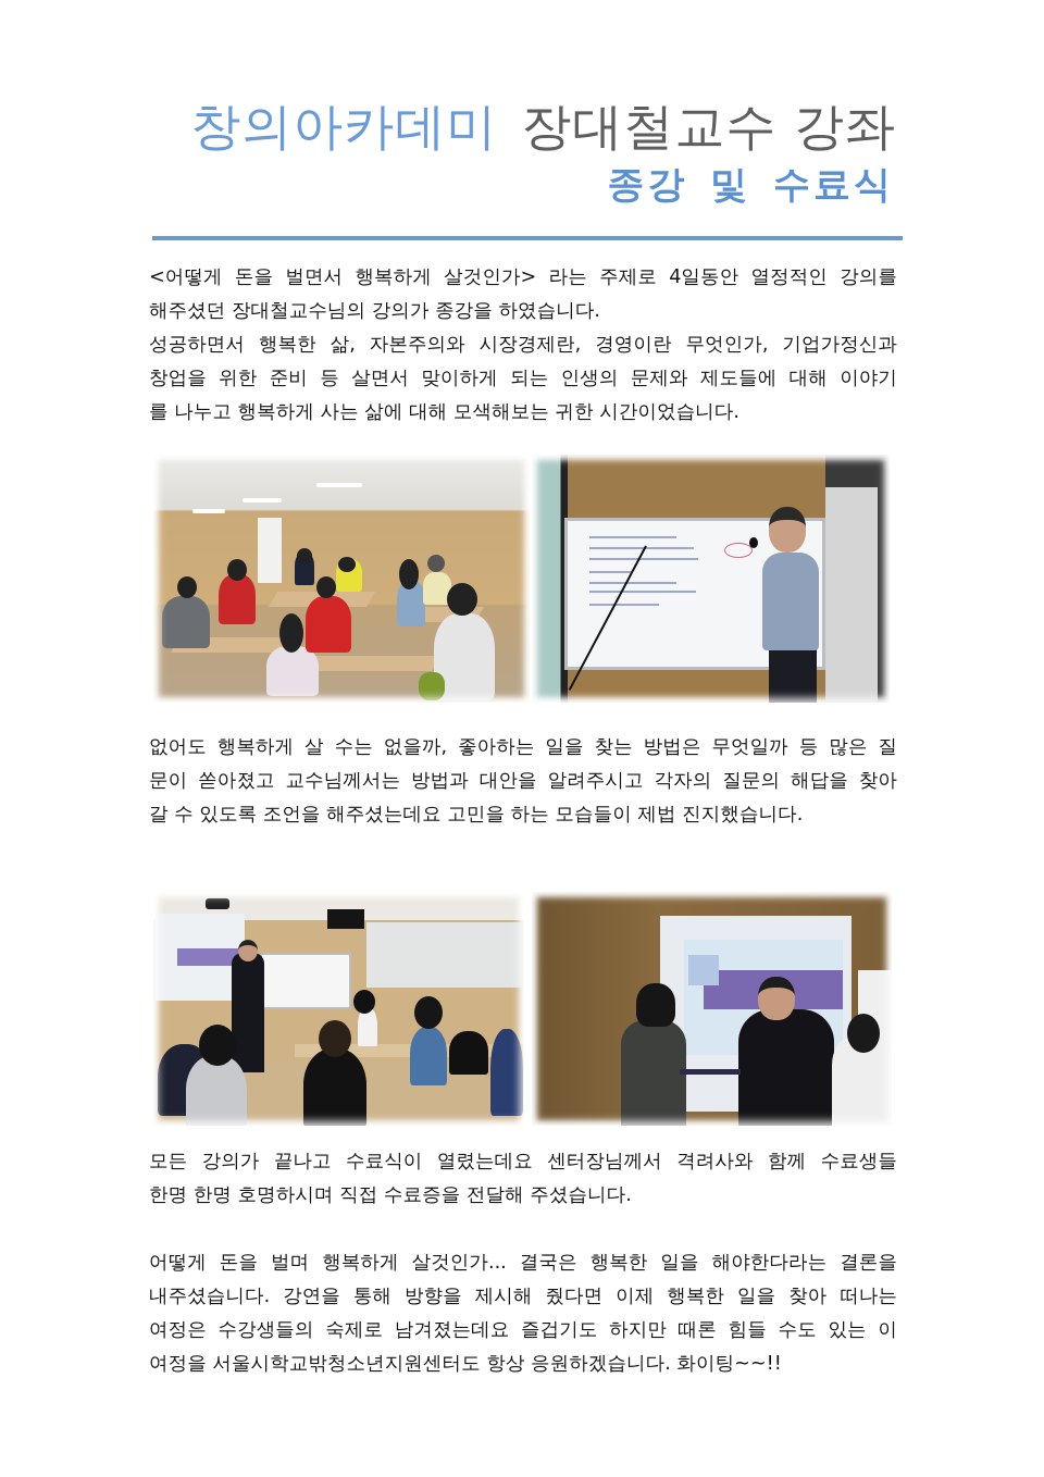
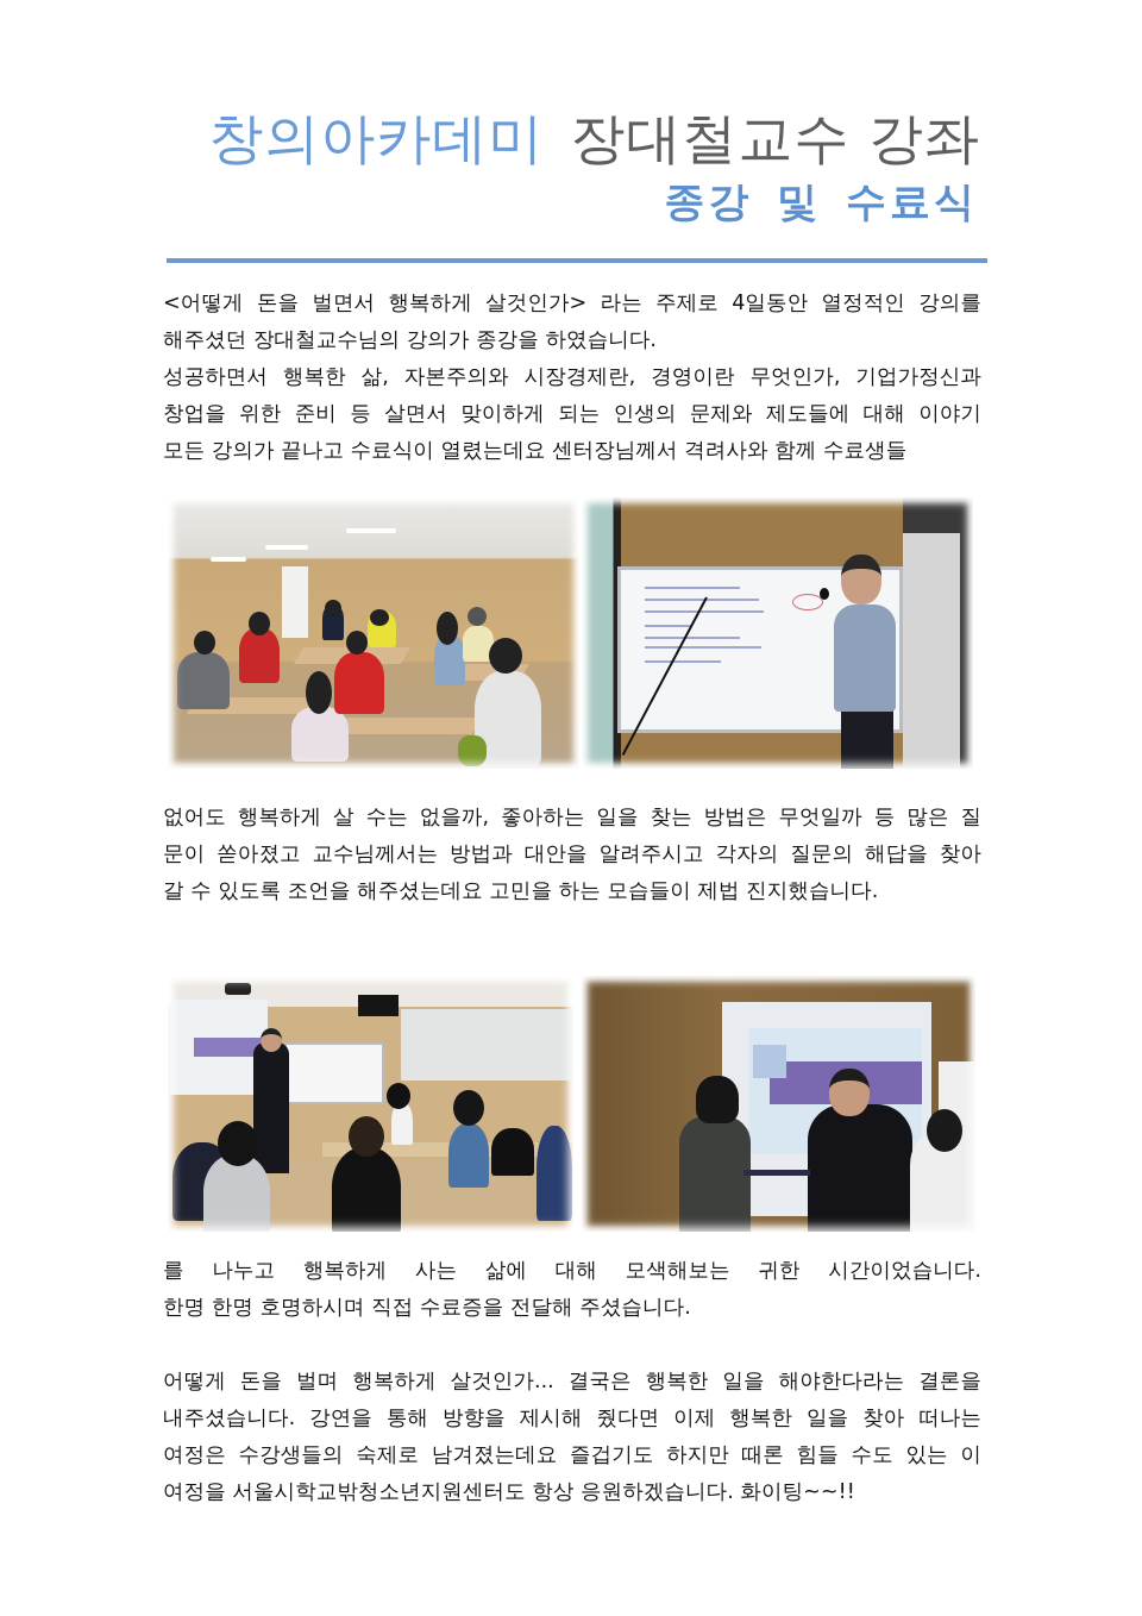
  창의아카데미 장대철교수 강좌
  종강 및 수료식
  <어떻게 돈을 벌면서 행복하게 살것인가> 라는 주제로 4일동안 열정적인 강의를
  해주셨던 장대철교수님의 강의가 종강을 하였습니다.
  성공하면서 행복한 삶, 자본주의와 시장경제란, 경영이란 무엇인가, 기업가정신과
  창업을 위한 준비 등 살면서 맞이하게 되는 인생의 문제와 제도들에 대해 이야기
- 를 나누고 행복하게 사는 삶에 대해 모색해보는 귀한 시간이었습니다.
+ 모든 강의가 끝나고 수료식이 열렸는데요 센터장님께서 격려사와 함께 수료생들
  없어도 행복하게 살 수는 없을까, 좋아하는 일을 찾는 방법은 무엇일까 등 많은 질
  문이 쏟아졌고 교수님께서는 방법과 대안을 알려주시고 각자의 질문의 해답을 찾아
  갈 수 있도록 조언을 해주셨는데요 고민을 하는 모습들이 제법 진지했습니다.
- 모든 강의가 끝나고 수료식이 열렸는데요 센터장님께서 격려사와 함께 수료생들
+ 를 나누고 행복하게 사는 삶에 대해 모색해보는 귀한 시간이었습니다.
  한명 한명 호명하시며 직접 수료증을 전달해 주셨습니다.
  어떻게 돈을 벌며 행복하게 살것인가... 결국은 행복한 일을 해야한다라는 결론을
  내주셨습니다. 강연을 통해 방향을 제시해 줬다면 이제 행복한 일을 찾아 떠나는
  여정은 수강생들의 숙제로 남겨졌는데요 즐겁기도 하지만 때론 힘들 수도 있는 이
  여정을 서울시학교밖청소년지원센터도 항상 응원하겠습니다. 화이팅~~!!
